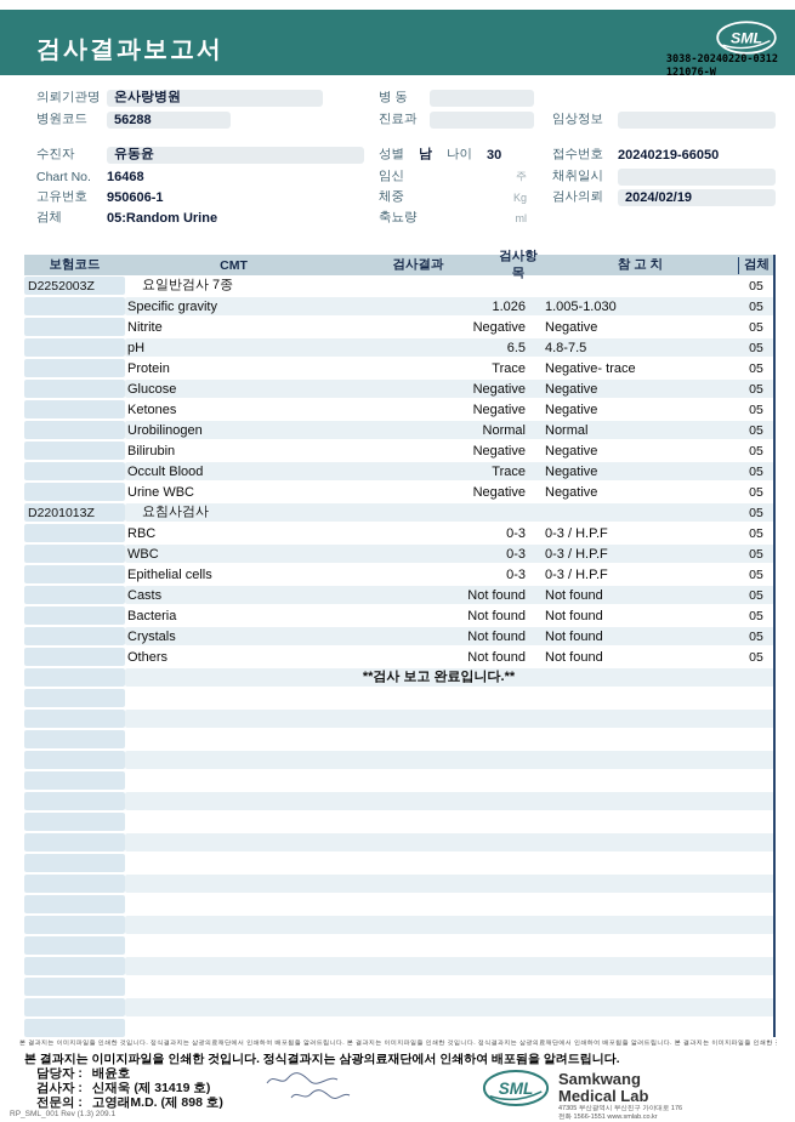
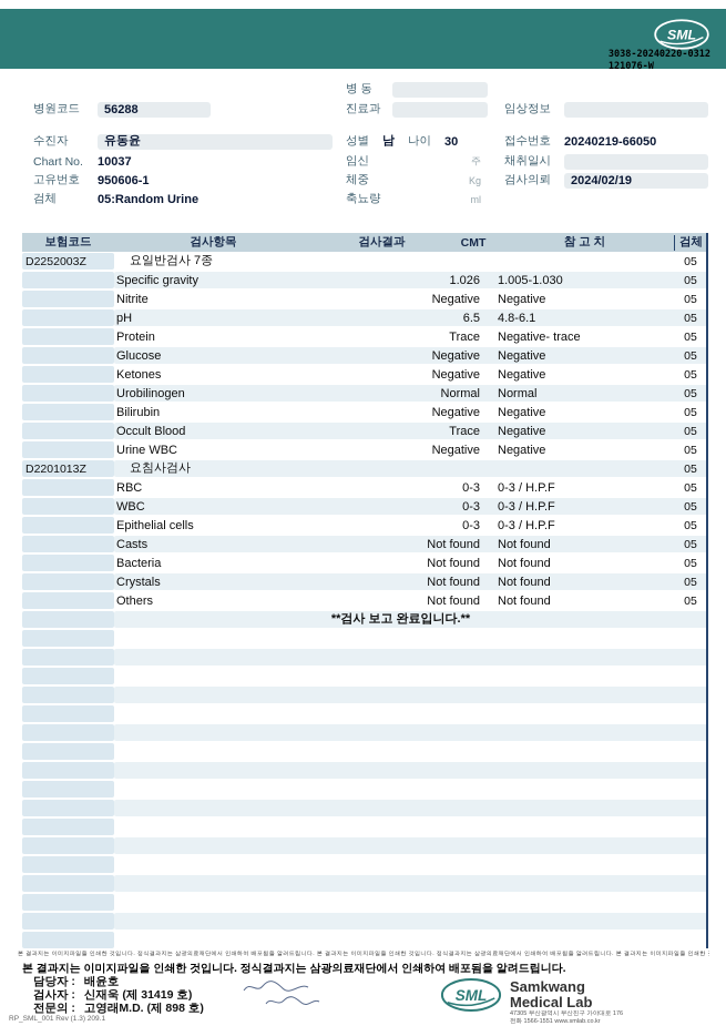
- 검사결과보고서
  SML
  3038-20240220-0312
  121076-W
- 의뢰기관명
- 온사랑병원
  병 동
  병원코드
  56288
  진료과
  임상정보
  수진자
  유동윤
  성별
  남
  나이
  30
  접수번호
  20240219-66050
  Chart No.
- 16468
+ 10037
  임신
  주
  채취일시
  고유번호
  950606-1
  체중
  Kg
  검사의뢰
  2024/02/19
  검체
  05:Random Urine
  축뇨량
  ml
  보험코드
- CMT
+ 검사항목
  검사결과
- 검사항목
+ CMT
  참 고 치
  검체
  D2252003Z
  요일반검사 7종
  05
  Specific gravity
  1.026
  1.005-1.030
  05
  Nitrite
  Negative
  Negative
  05
  pH
  6.5
- 4.8-7.5
+ 4.8-6.1
  05
  Protein
  Trace
  Negative- trace
  05
  Glucose
  Negative
  Negative
  05
  Ketones
  Negative
  Negative
  05
  Urobilinogen
  Normal
  Normal
  05
  Bilirubin
  Negative
  Negative
  05
  Occult Blood
  Trace
  Negative
  05
  Urine WBC
  Negative
  Negative
  05
  D2201013Z
  요침사검사
  05
  RBC
  0-3
  0-3 / H.P.F
  05
  WBC
  0-3
  0-3 / H.P.F
  05
  Epithelial cells
  0-3
  0-3 / H.P.F
  05
  Casts
  Not found
  Not found
  05
  Bacteria
  Not found
  Not found
  05
  Crystals
  Not found
  Not found
  05
  Others
  Not found
  Not found
  05
  **검사 보고 완료입니다.**
  본 결과지는 이미지파일을 인쇄한 것입니다. 정식결과지는 삼광의료재단에서 인쇄하여 배포됨을 알려드립니다.
  담당자 :
  배윤호
  검사자 :
  신재욱 (제 31419 호)
  전문의 :
  고영래M.D. (제 898 호)
  SML
  Samkwang
  Medical Lab
